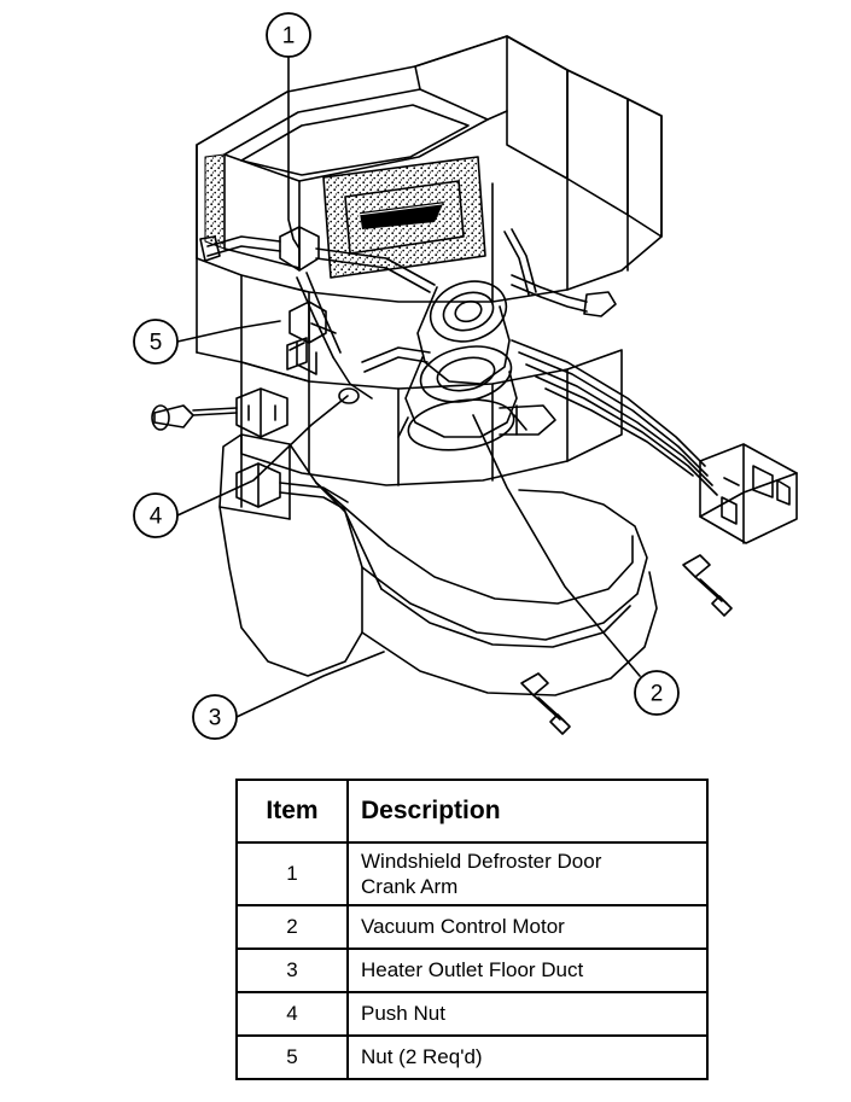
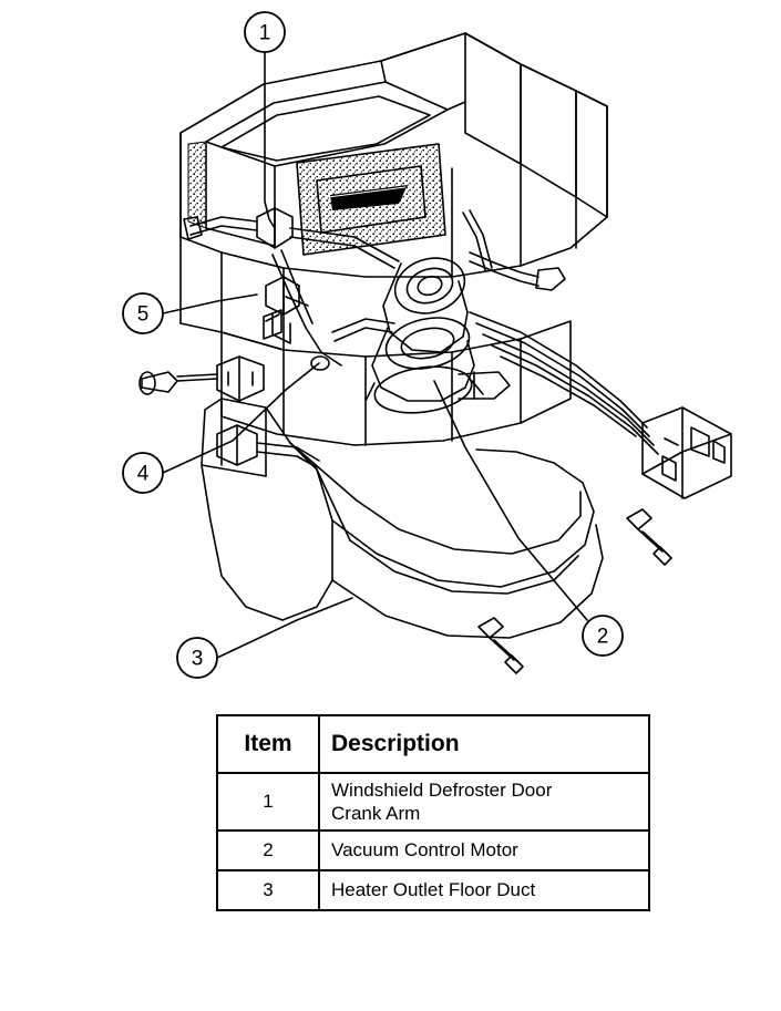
  1
  5
  4
  3
  2
  Item	Description
  1	Windshield Defroster Door Crank Arm
  2	Vacuum Control Motor
  3	Heater Outlet Floor Duct
- 4	Push Nut
- 5	Nut (2 Req'd)
